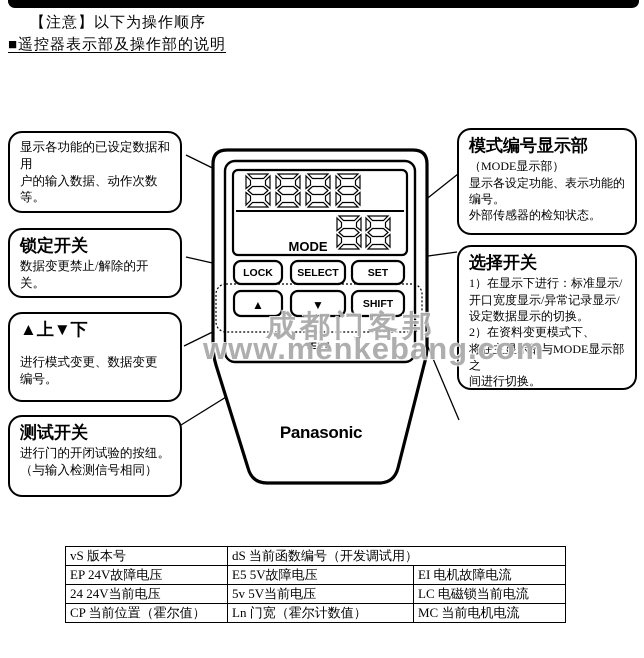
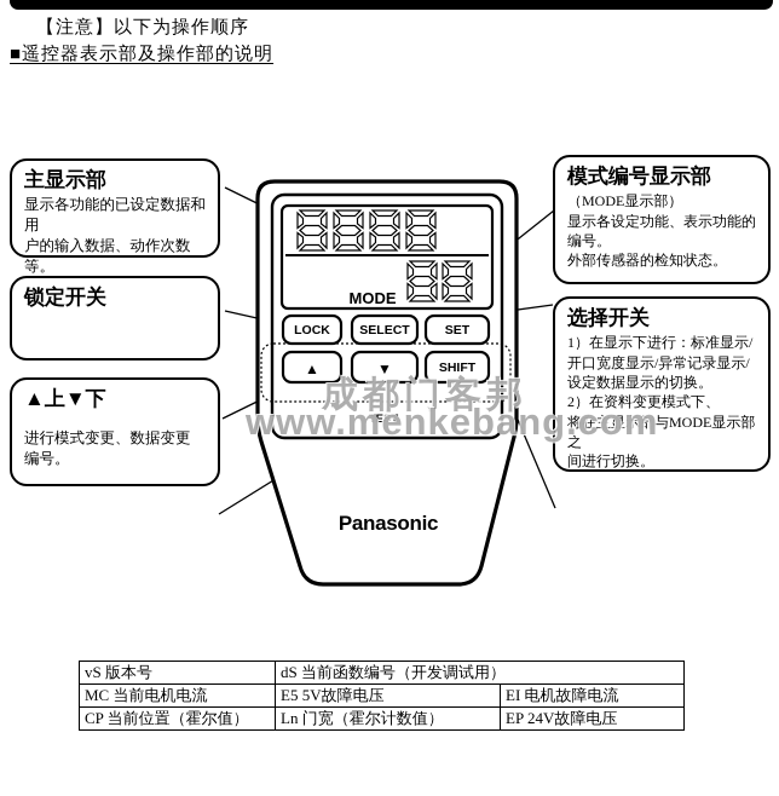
  【注意】以下为操作顺序
  ■遥控器表示部及操作部的说明
  MODE
  LOCK
  SELECT
  SET
  ▲
  ▼
  SHIFT
  TEST
  Panasonic
+ 主显示部
  显示各功能的已设定数据和用
  户的输入数据、动作次数等。
  锁定开关
- 数据变更禁止/解除的开关。
  ▲上▼下
  进行模式变更、数据变更
  编号。
- 测试开关
- 进行门的开闭试验的按纽。
- （与输入检测信号相同）
  模式编号显示部
  （MODE显示部）
  显示各设定功能、表示功能的
  编号。
  外部传感器的检知状态。
  选择开关
  1）在显示下进行：标准显示/
  开口宽度显示/异常记录显示/
  设定数据显示的切换。
  2）在资料变更模式下、
  将在主显示部与MODE显示部之
  间进行切换。
  成都门客邦
  www.menkebang.com
  vS 版本号	dS 当前函数编号（开发调试用）
- EP 24V故障电压	E5 5V故障电压	EI 电机故障电流
+ MC 当前电机电流	E5 5V故障电压	EI 电机故障电流
- 24 24V当前电压	5v 5V当前电压	LC 电磁锁当前电流
- CP 当前位置（霍尔值）	Ln 门宽（霍尔计数值）	MC 当前电机电流
+ CP 当前位置（霍尔值）	Ln 门宽（霍尔计数值）	EP 24V故障电压
